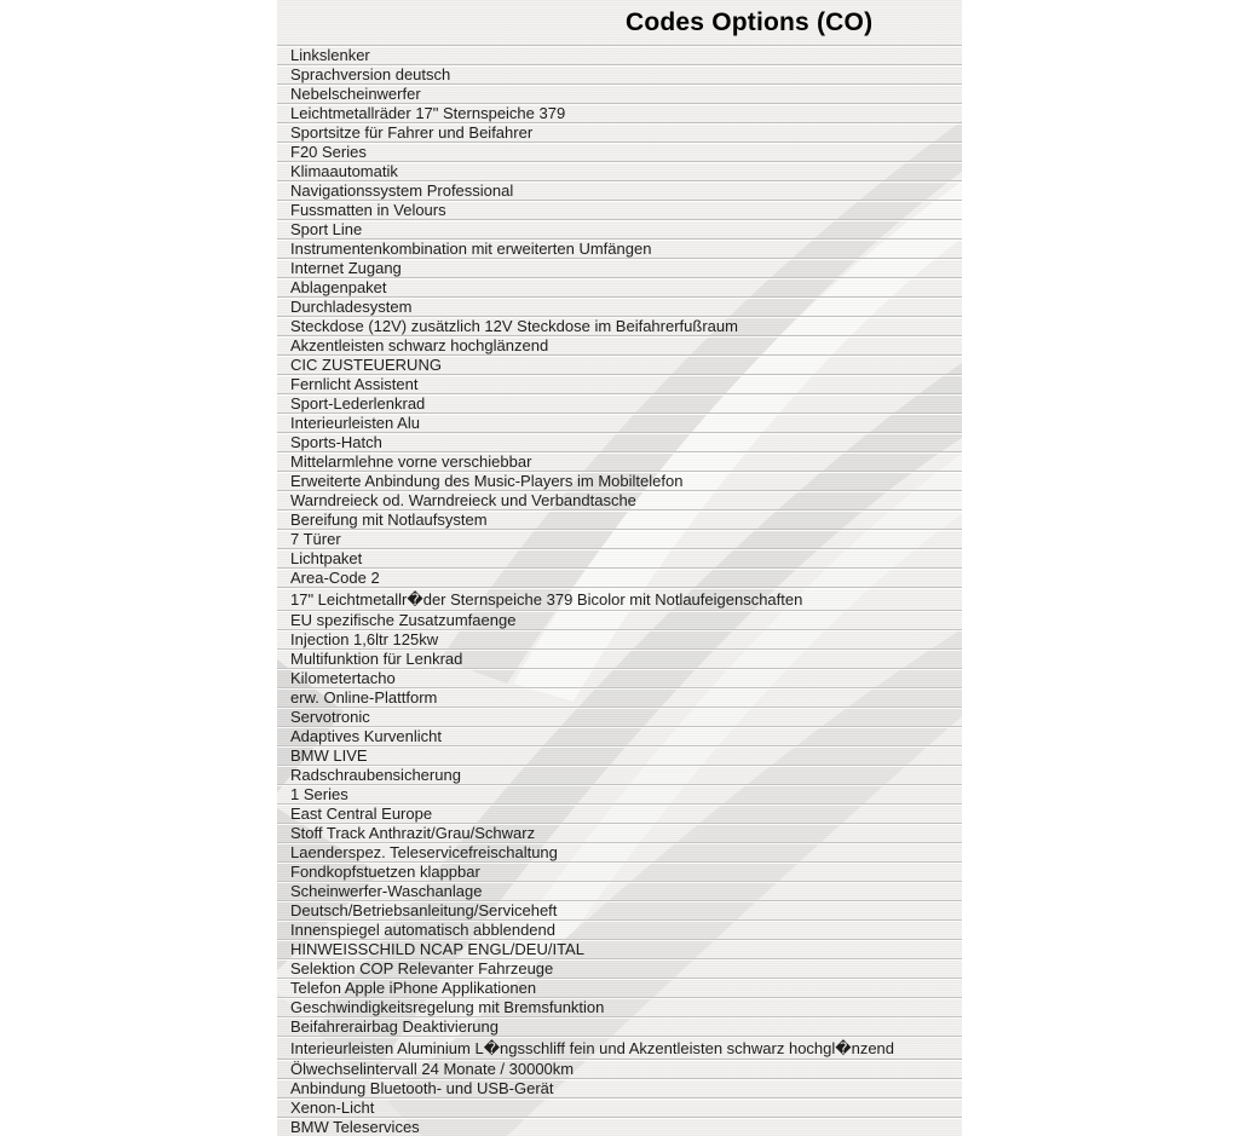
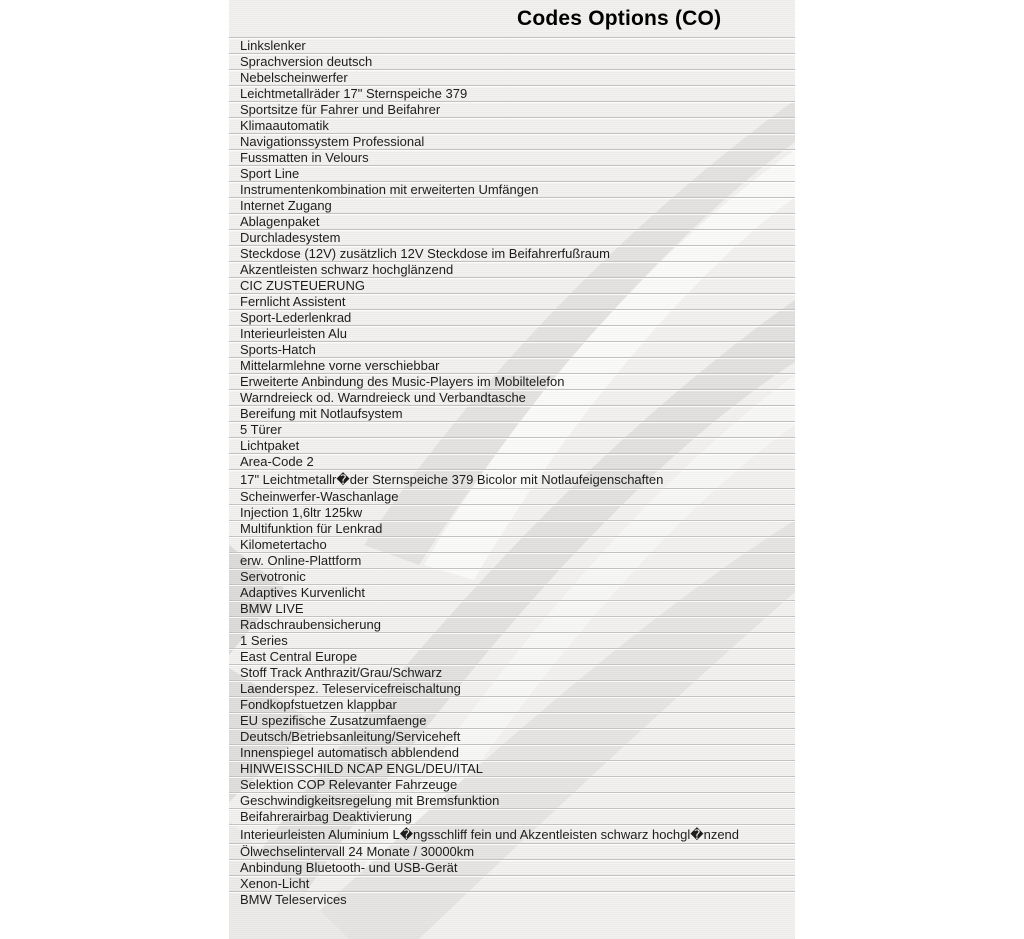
  Codes Options (CO)
  Linkslenker
  Sprachversion deutsch
  Nebelscheinwerfer
  Leichtmetallräder 17" Sternspeiche 379
  Sportsitze für Fahrer und Beifahrer
- F20 Series
  Klimaautomatik
  Navigationssystem Professional
  Fussmatten in Velours
  Sport Line
  Instrumentenkombination mit erweiterten Umfängen
  Internet Zugang
  Ablagenpaket
  Durchladesystem
  Steckdose (12V) zusätzlich 12V Steckdose im Beifahrerfußraum
  Akzentleisten schwarz hochglänzend
  CIC ZUSTEUERUNG
  Fernlicht Assistent
  Sport-Lederlenkrad
  Interieurleisten Alu
  Sports-Hatch
  Mittelarmlehne vorne verschiebbar
  Erweiterte Anbindung des Music-Players im Mobiltelefon
  Warndreieck od. Warndreieck und Verbandtasche
  Bereifung mit Notlaufsystem
- 7 Türer
+ 5 Türer
  Lichtpaket
  Area-Code 2
  17" Leichtmetallr�der Sternspeiche 379 Bicolor mit Notlaufeigenschaften
- EU spezifische Zusatzumfaenge
+ Scheinwerfer-Waschanlage
  Injection 1,6ltr 125kw
  Multifunktion für Lenkrad
  Kilometertacho
  erw. Online-Plattform
  Servotronic
  Adaptives Kurvenlicht
  BMW LIVE
  Radschraubensicherung
  1 Series
  East Central Europe
  Stoff Track Anthrazit/Grau/Schwarz
  Laenderspez. Teleservicefreischaltung
  Fondkopfstuetzen klappbar
- Scheinwerfer-Waschanlage
+ EU spezifische Zusatzumfaenge
  Deutsch/Betriebsanleitung/Serviceheft
  Innenspiegel automatisch abblendend
  HINWEISSCHILD NCAP ENGL/DEU/ITAL
  Selektion COP Relevanter Fahrzeuge
- Telefon Apple iPhone Applikationen
  Geschwindigkeitsregelung mit Bremsfunktion
  Beifahrerairbag Deaktivierung
  Interieurleisten Aluminium L�ngsschliff fein und Akzentleisten schwarz hochgl�nzend
  Ölwechselintervall 24 Monate / 30000km
  Anbindung Bluetooth- und USB-Gerät
  Xenon-Licht
  BMW Teleservices
